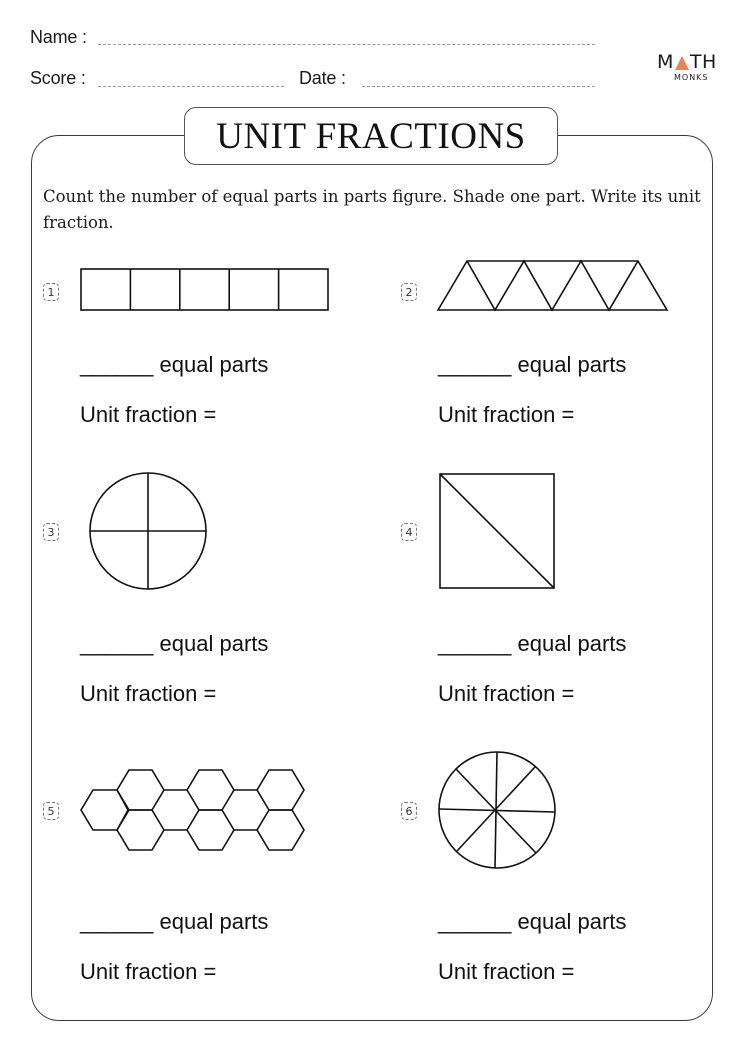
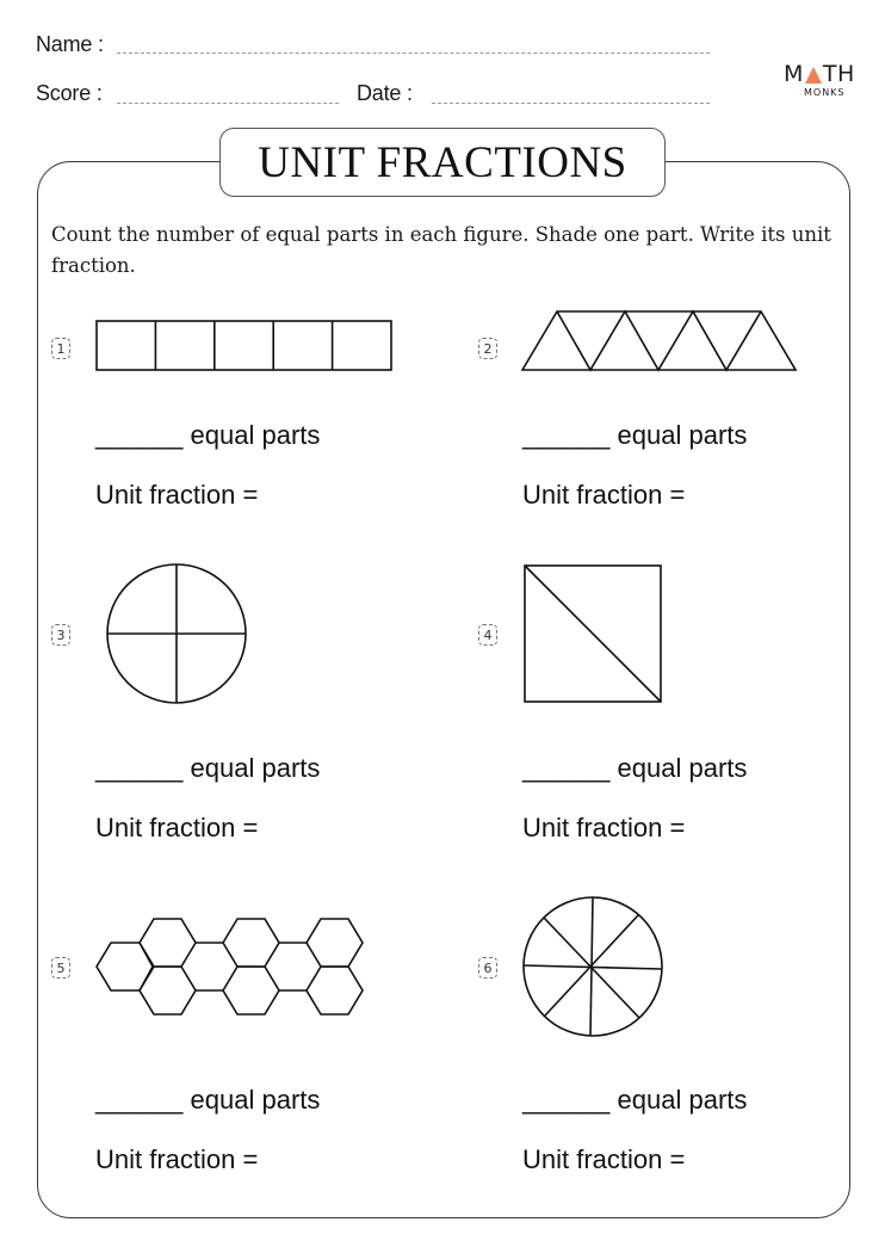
  Name :
  Score :
  Date :
  M
  TH
  MONKS
  UNIT FRACTIONS
- Count the number of equal parts in parts figure. Shade one part. Write its unit fraction.
+ Count the number of equal parts in each figure. Shade one part. Write its unit fraction.
  1
  ______ equal parts
  Unit fraction =
  2
  ______ equal parts
  Unit fraction =
  3
  ______ equal parts
  Unit fraction =
  4
  ______ equal parts
  Unit fraction =
  5
  ______ equal parts
  Unit fraction =
  6
  ______ equal parts
  Unit fraction =
